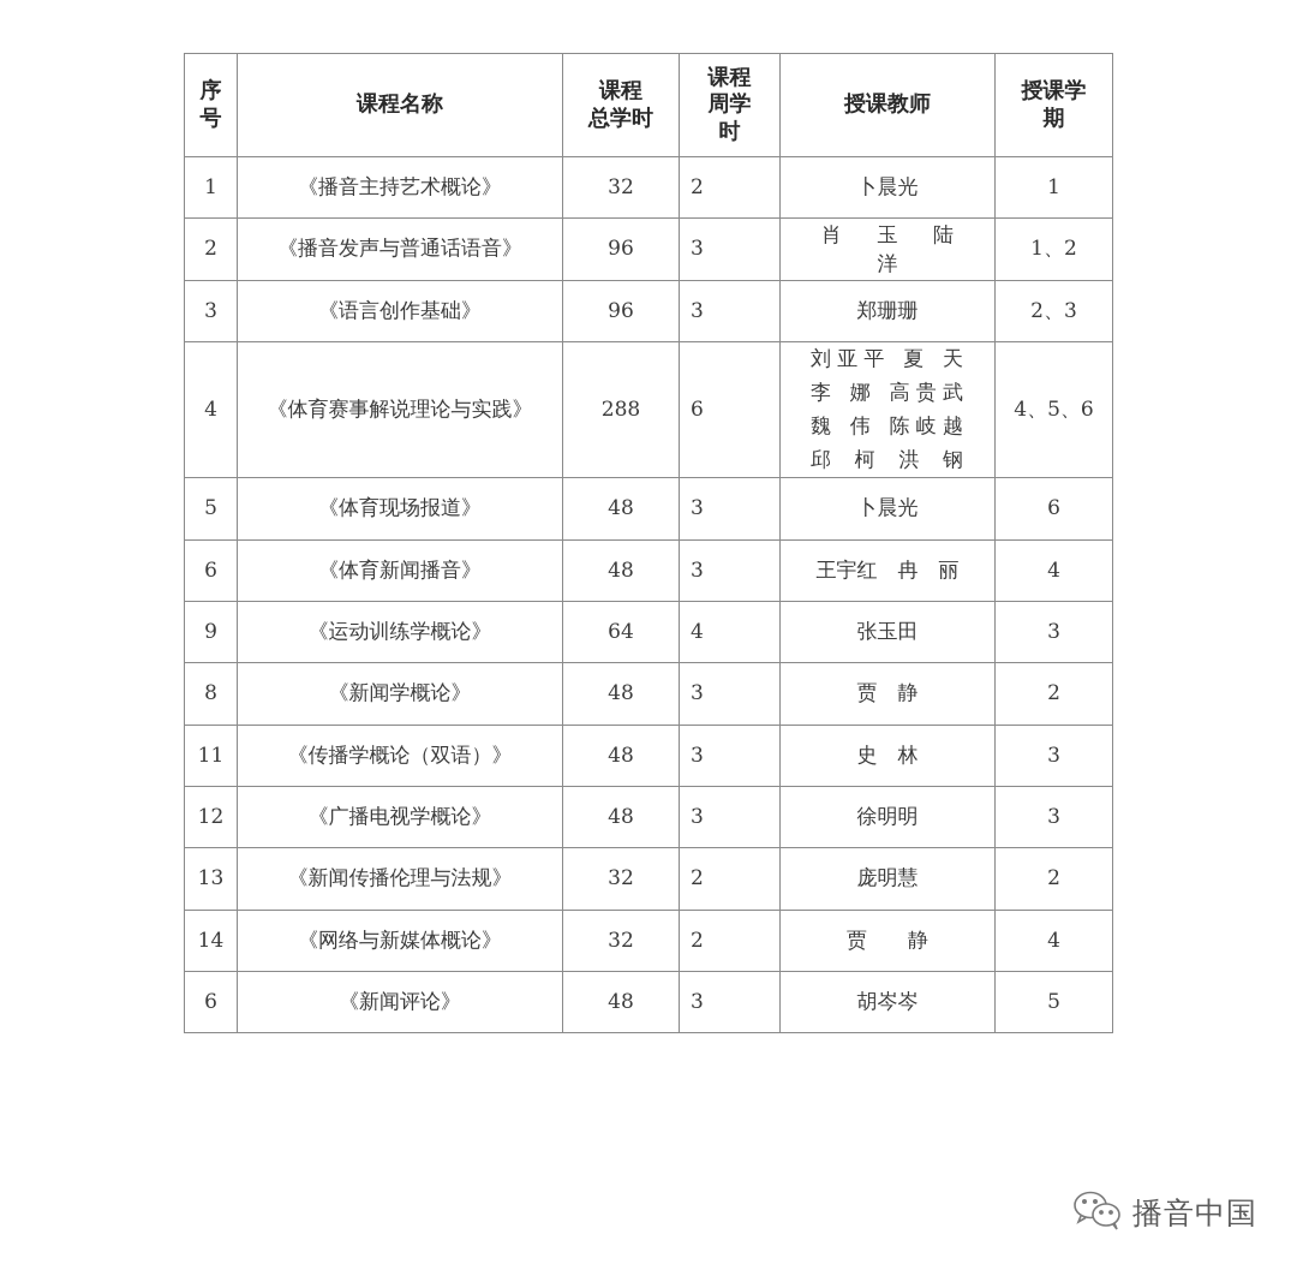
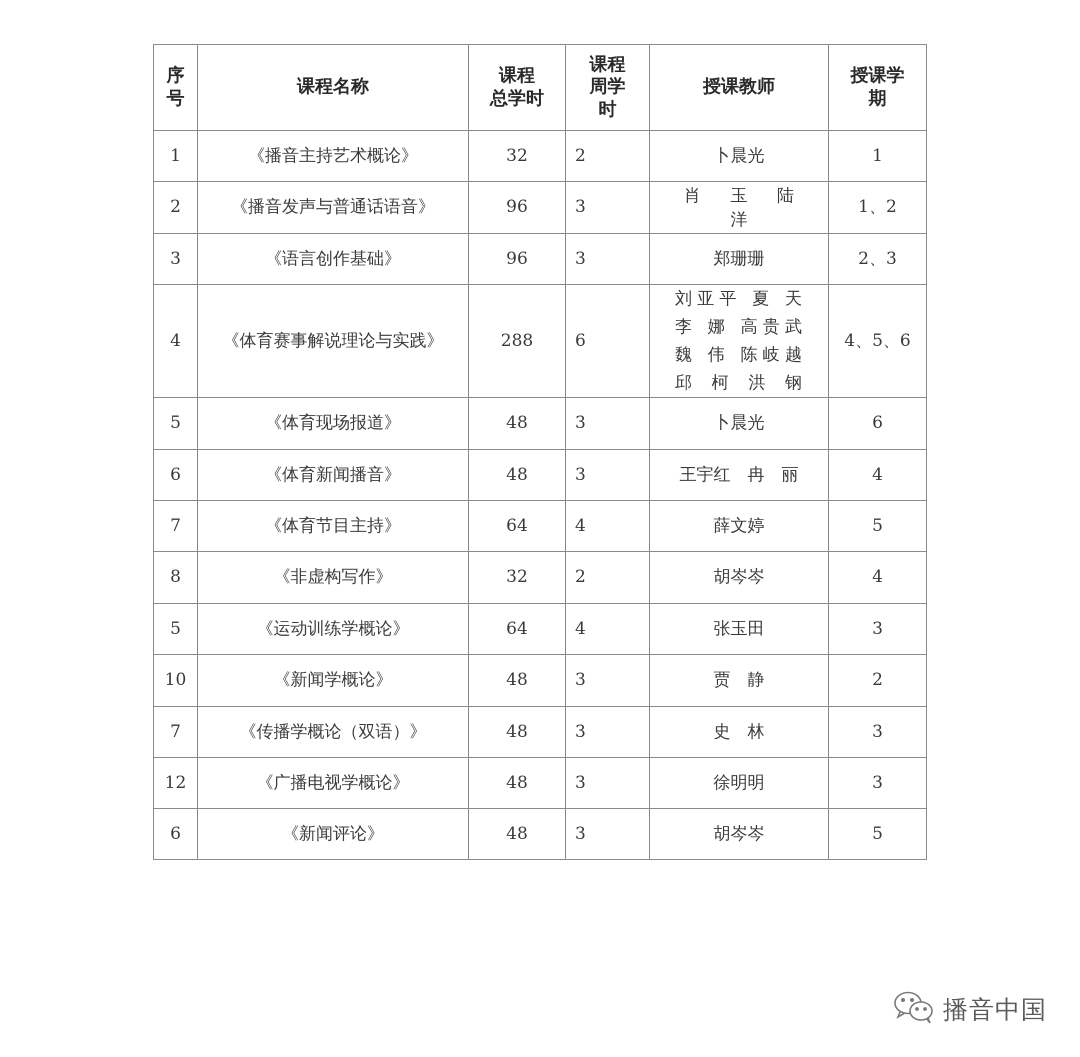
  序 号	课程名称	课程 总学时	课程 周学 时	授课教师	授课学 期
  1	《播音主持艺术概论》	32	2	卜晨光	1
  2	《播音发声与普通话语音》	96	3	肖 玉 陆 洋	1、2
  3	《语言创作基础》	96	3	郑珊珊	2、3
  4	《体育赛事解说理论与实践》	288	6	刘亚平 夏 天 李 娜 高贵武 魏 伟 陈岐越 邱 柯 洪 钢	4、5、6
  5	《体育现场报道》	48	3	卜晨光	6
  6	《体育新闻播音》	48	3	王宇红 冉 丽	4
+ 7	《体育节目主持》	64	4	薛文婷	5
+ 8	《非虚构写作》	32	2	胡岑岑	4
- 9	《运动训练学概论》	64	4	张玉田	3
+ 5	《运动训练学概论》	64	4	张玉田	3
- 8	《新闻学概论》	48	3	贾 静	2
+ 10	《新闻学概论》	48	3	贾 静	2
- 11	《传播学概论（双语）》	48	3	史 林	3
+ 7	《传播学概论（双语）》	48	3	史 林	3
  12	《广播电视学概论》	48	3	徐明明	3
- 13	《新闻传播伦理与法规》	32	2	庞明慧	2
- 14	《网络与新媒体概论》	32	2	贾 静	4
  6	《新闻评论》	48	3	胡岑岑	5
  播音中国
